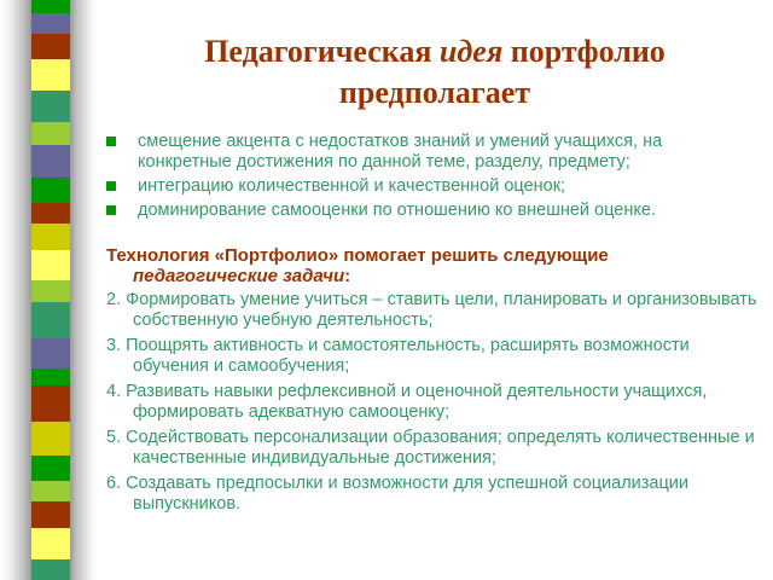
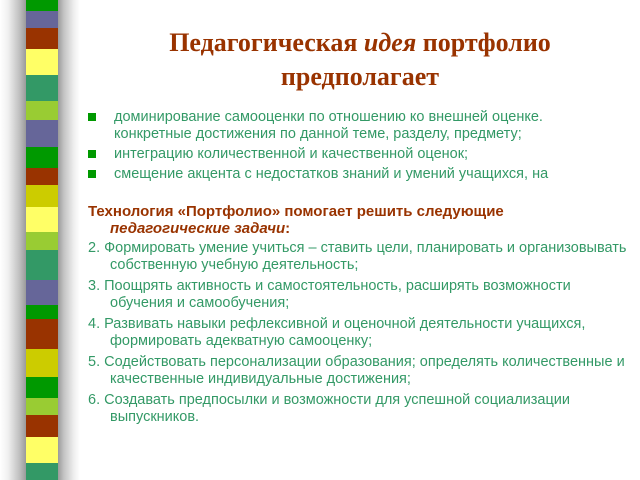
  Педагогическая идея портфолио
  предполагает
- смещение акцента с недостатков знаний и умений учащихся, на
+ доминирование самооценки по отношению ко внешней оценке.
  конкретные достижения по данной теме, разделу, предмету;
  интеграцию количественной и качественной оценок;
- доминирование самооценки по отношению ко внешней оценке.
+ смещение акцента с недостатков знаний и умений учащихся, на
  Технология «Портфолио» помогает решить следующие
  педагогические задачи:
  2. Формировать умение учиться – ставить цели, планировать и организовывать собственную учебную деятельность;
  3. Поощрять активность и самостоятельность, расширять возможности обучения и самообучения;
  4. Развивать навыки рефлексивной и оценочной деятельности учащихся, формировать адекватную самооценку;
  5. Содействовать персонализации образования; определять количественные и качественные индивидуальные достижения;
  6. Создавать предпосылки и возможности для успешной социализации выпускников.
